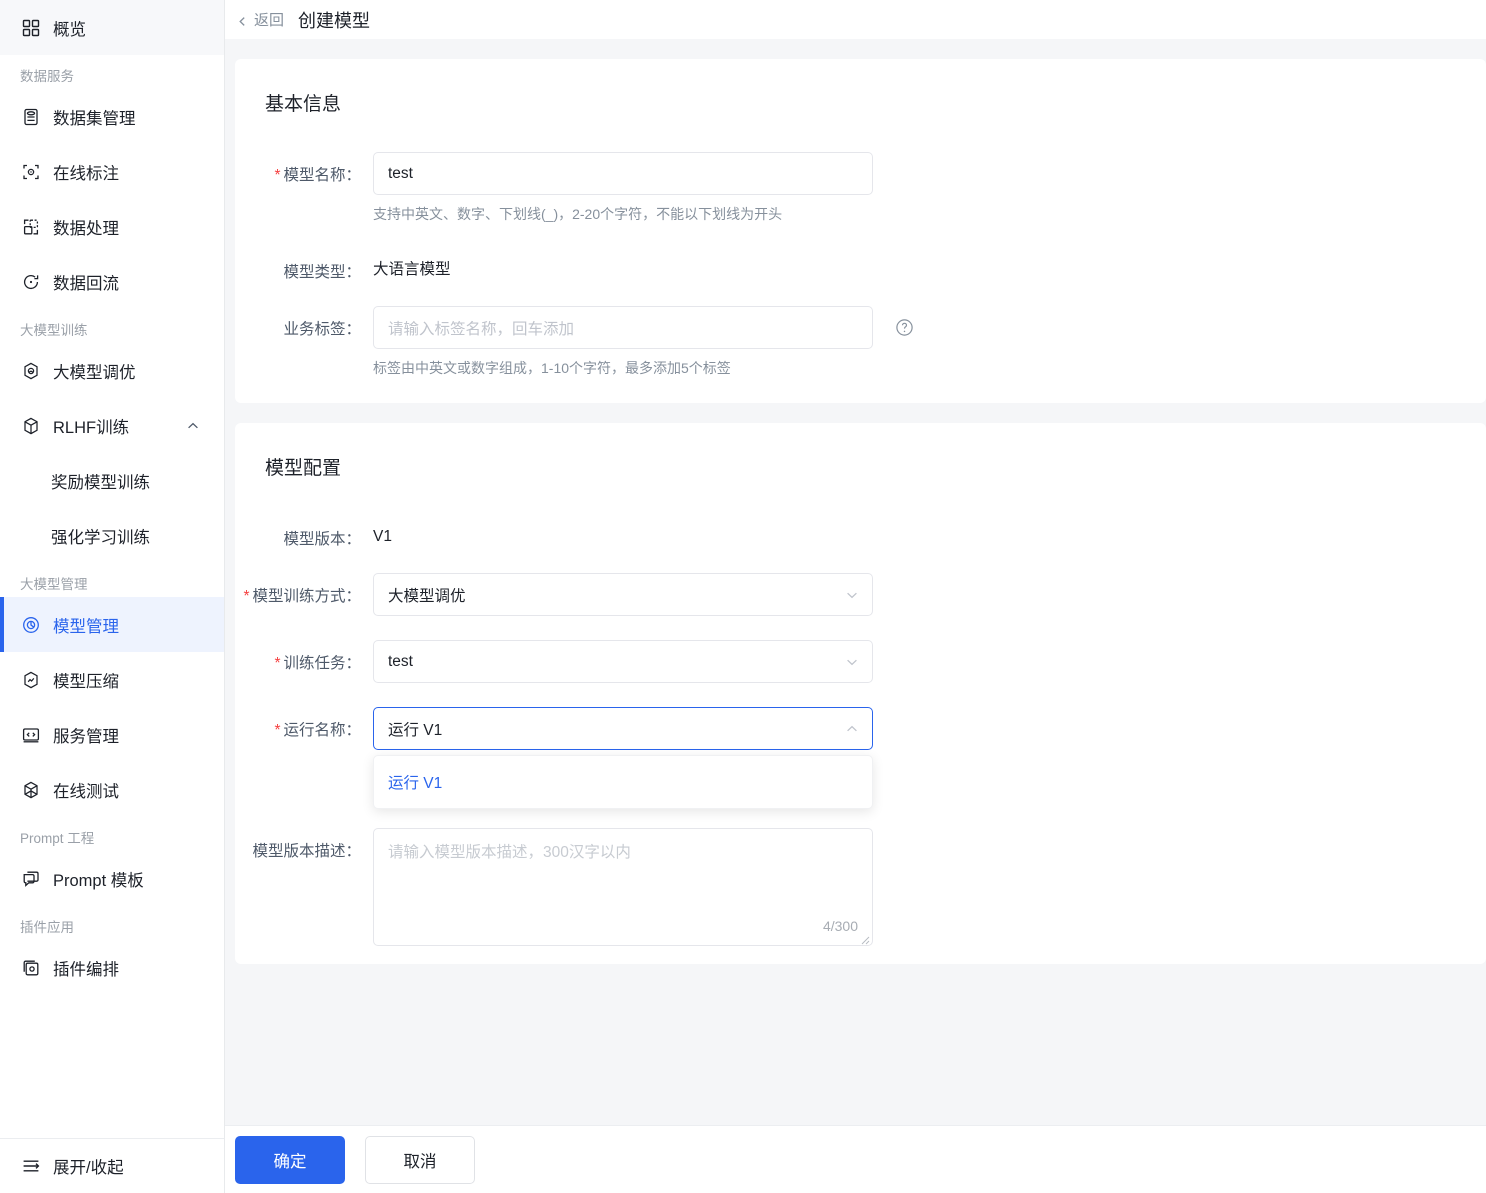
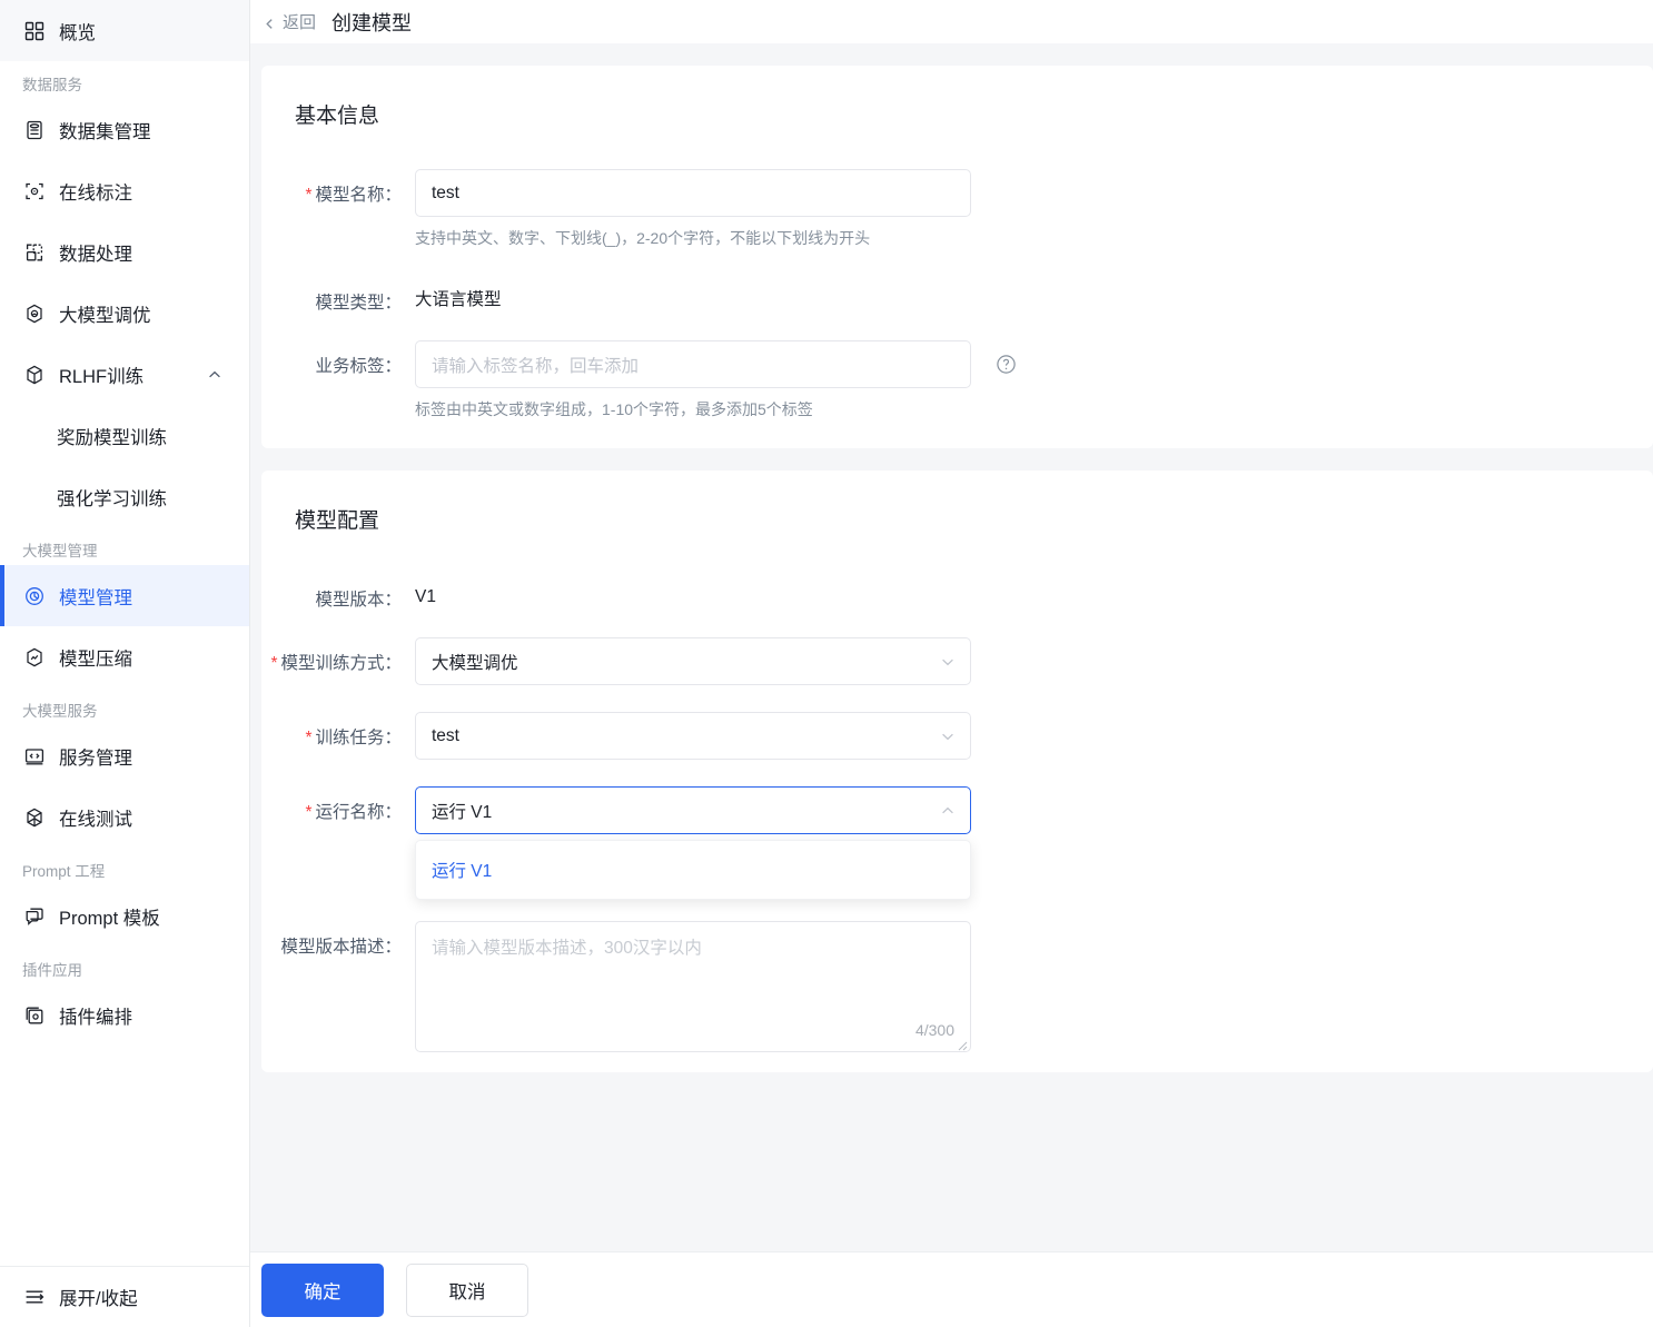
  概览
  数据服务
  数据集管理
  在线标注
  数据处理
- 数据回流
- 大模型训练
  大模型调优
  RLHF训练
  奖励模型训练
  强化学习训练
  大模型管理
  模型管理
  模型压缩
+ 大模型服务
  服务管理
  在线测试
  Prompt 工程
  Prompt 模板
  插件应用
  插件编排
  展开/收起
  返回
  创建模型
  基本信息
  * 模型名称：
  test
  支持中英文、数字、下划线(_)，2-20个字符，不能以下划线为开头
  模型类型：
  大语言模型
  业务标签：
  请输入标签名称，回车添加
  标签由中英文或数字组成，1-10个字符，最多添加5个标签
  模型配置
  模型版本：
  V1
  * 模型训练方式：
  大模型调优
  * 训练任务：
  test
  * 运行名称：
  运行 V1
  运行 V1
  模型版本描述：
  请输入模型版本描述，300汉字以内
  4/300
  确定
  取消
